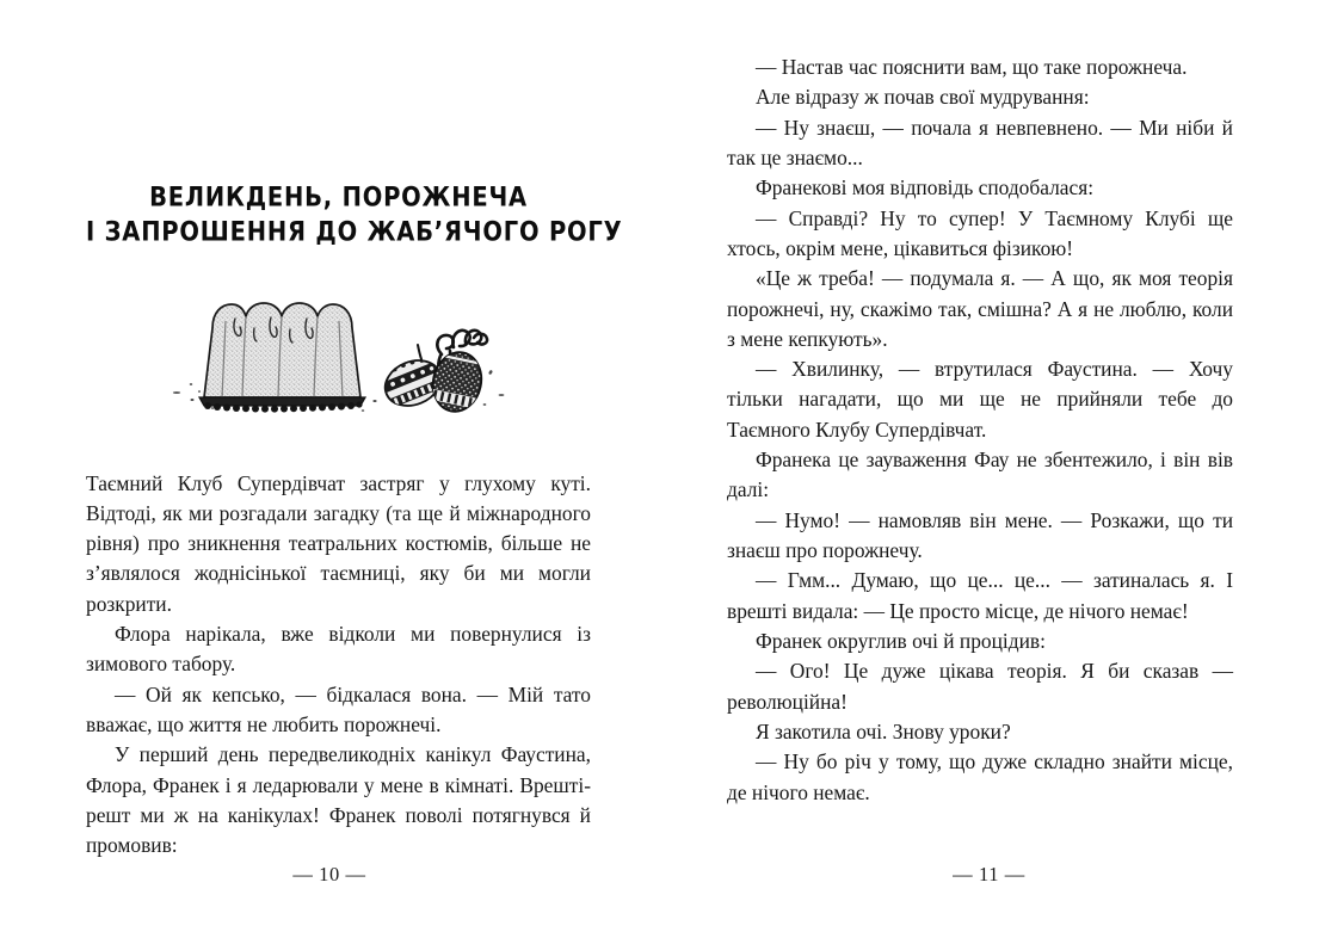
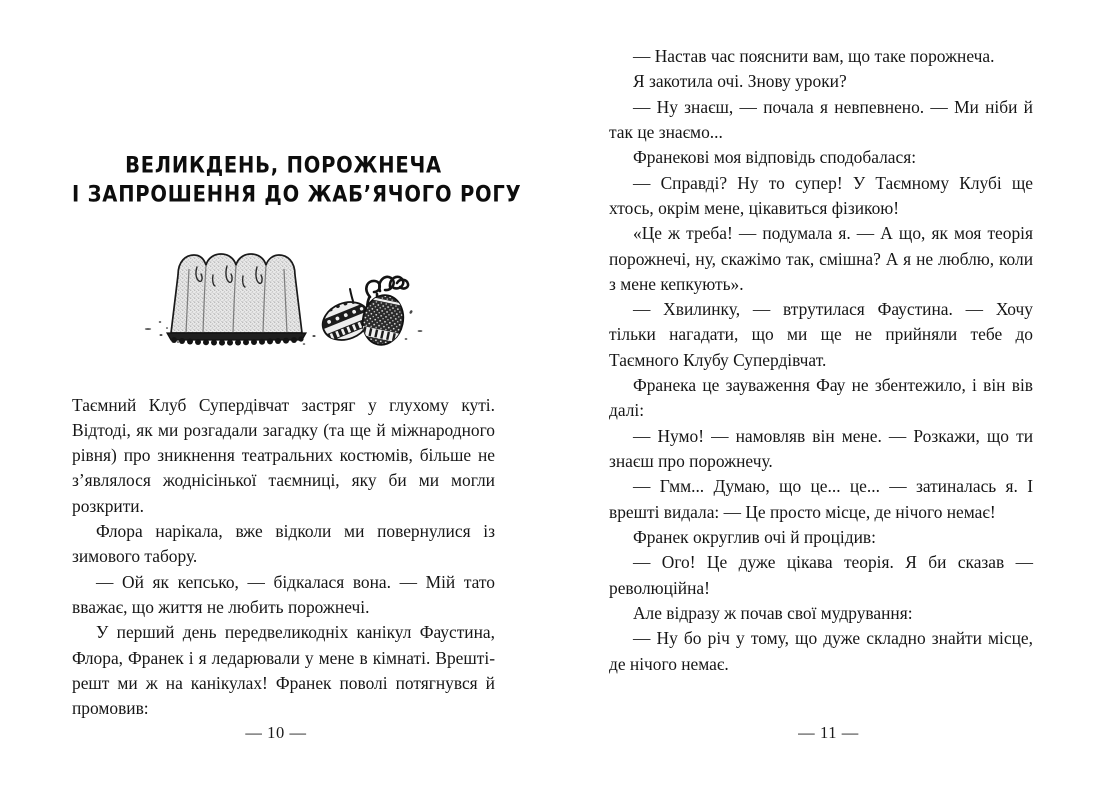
  ВЕЛИКДЕНЬ, ПОРОЖНЕЧА
  І ЗАПРОШЕННЯ ДО ЖАБ’ЯЧОГО РОГУ
  Таємний Клуб Супердівчат застряг у глухому куті. Відтоді, як ми розгадали загадку (та ще й міжнародного рівня) про зникнення театральних костюмів, більше не з’являлося жоднісінької таємниці, яку би ми могли розкрити.
  Флора нарікала, вже відколи ми повернулися із зимового табору.
  — Ой як кепсько, — бідкалася вона. — Мій тато вважає, що життя не любить порожнечі.
  У перший день передвеликодніх канікул Фаустина, Флора, Франек і я ледарювали у мене в кімнаті. Врешті-решт ми ж на канікулах! Франек поволі потягнувся й промовив:
  — 10 —
  — Настав час пояснити вам, що таке порожнеча.
- Але відразу ж почав свої мудрування:
+ Я закотила очі. Знову уроки?
  — Ну знаєш, — почала я невпевнено. — Ми ніби й так це знаємо...
  Франекові моя відповідь сподобалася:
  — Справді? Ну то супер! У Таємному Клубі ще хтось, окрім мене, цікавиться фізикою!
  «Це ж треба! — подумала я. — А що, як моя теорія порожнечі, ну, скажімо так, смішна? А я не люблю, коли з мене кепкують».
  — Хвилинку, — втрутилася Фаустина. — Хочу тільки нагадати, що ми ще не прийняли тебе до Таємного Клубу Супердівчат.
  Франека це зауваження Фау не збентежило, і він вів далі:
  — Нумо! — намовляв він мене. — Розкажи, що ти знаєш про порожнечу.
  — Гмм... Думаю, що це... це... — затиналась я. І врешті видала: — Це просто місце, де нічого немає!
  Франек округлив очі й процідив:
  — Ого! Це дуже цікава теорія. Я би сказав — революційна!
- Я закотила очі. Знову уроки?
+ Але відразу ж почав свої мудрування:
  — Ну бо річ у тому, що дуже складно знайти місце, де нічого немає.
  — 11 —
